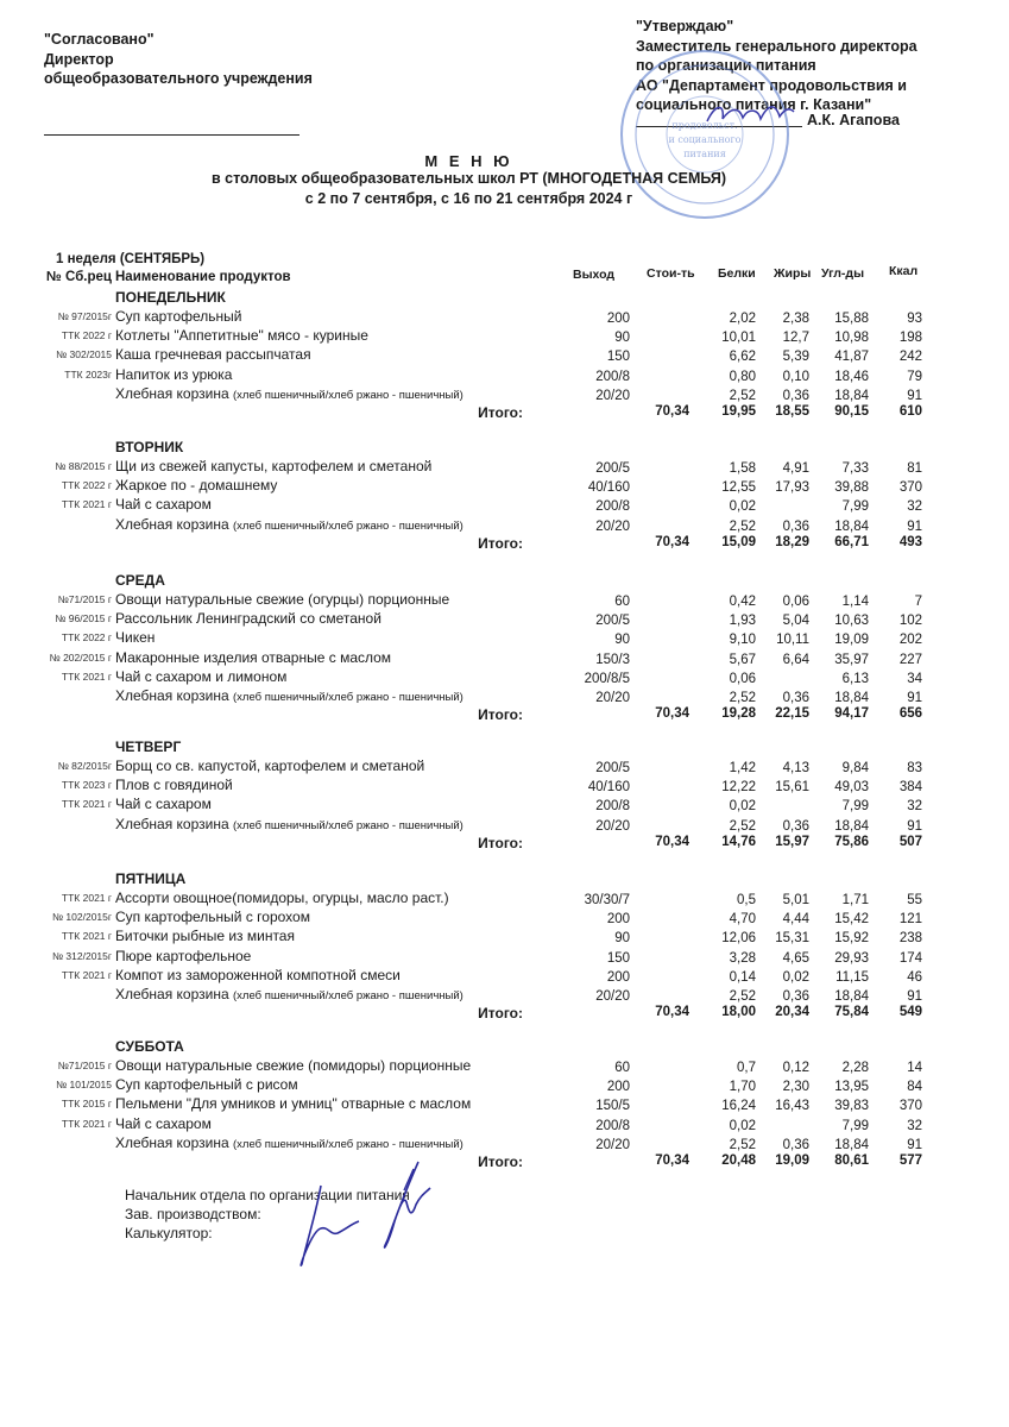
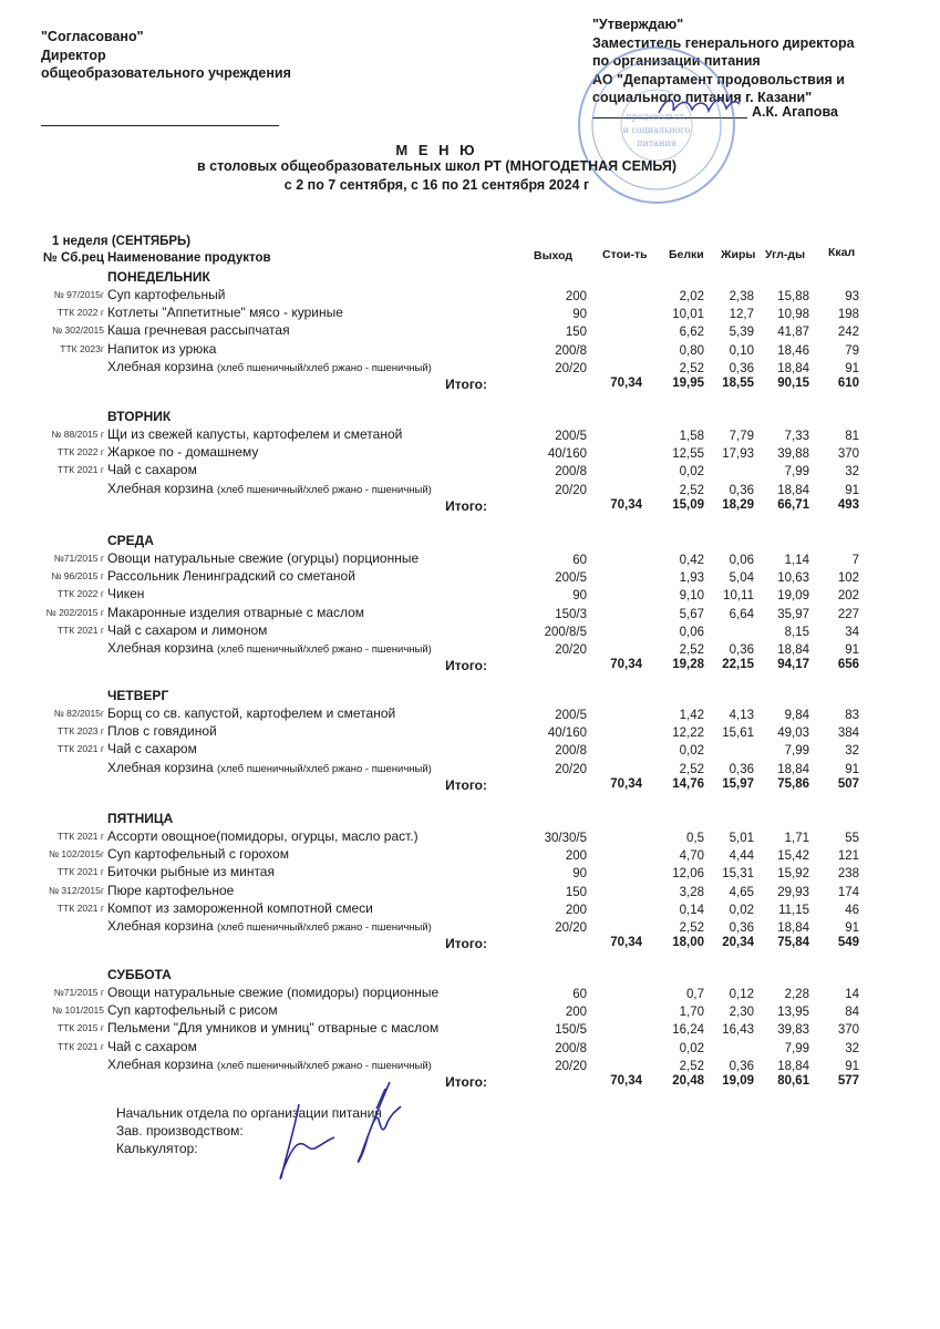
  "Согласовано"
  Директор
  общеобразовательного учреждения
  "Утверждаю"
  Заместитель генерального директора
  по организации питания
  АО "Департамент продовольствия и
  социального питания г. Казани"
  А.К. Агапова
  продовольст.
  и социального
  питания
  М Е Н Ю
  в столовых общеобразовательных школ РТ (МНОГОДЕТНАЯ СЕМЬЯ)
  с 2 по 7 сентября, с 16 по 21 сентября 2024 г
  1 неделя (СЕНТЯБРЬ)
  № Сб.рец
  Наименование продуктов
  Выход
  Стои-ть
  Белки
  Жиры
  Угл-ды
  Ккал
  ПОНЕДЕЛЬНИК
  № 97/2015г
  Суп картофельный
  200
  2,02
  2,38
  15,88
  93
  ТТК 2022 г
  Котлеты "Аппетитные" мясо - куриные
  90
  10,01
  12,7
  10,98
  198
  № 302/2015
  Каша гречневая рассыпчатая
  150
  6,62
  5,39
  41,87
  242
  ТТК 2023г
  Напиток из урюка
  200/8
  0,80
  0,10
  18,46
  79
  Хлебная корзина (хлеб пшеничный/хлеб ржано - пшеничный)
  20/20
  2,52
  0,36
  18,84
  91
  Итого:
  70,34
  19,95
  18,55
  90,15
  610
  ВТОРНИК
  № 88/2015 г
  Щи из свежей капусты, картофелем и сметаной
  200/5
  1,58
- 4,91
+ 7,79
  7,33
  81
  ТТК 2022 г
  Жаркое по - домашнему
  40/160
  12,55
  17,93
  39,88
  370
  ТТК 2021 г
  Чай с сахаром
  200/8
  0,02
  7,99
  32
  Хлебная корзина (хлеб пшеничный/хлеб ржано - пшеничный)
  20/20
  2,52
  0,36
  18,84
  91
  Итого:
  70,34
  15,09
  18,29
  66,71
  493
  СРЕДА
  №71/2015 г
  Овощи натуральные свежие (огурцы) порционные
  60
  0,42
  0,06
  1,14
  7
  № 96/2015 г
  Рассольник Ленинградский со сметаной
  200/5
  1,93
  5,04
  10,63
  102
  ТТК 2022 г
  Чикен
  90
  9,10
  10,11
  19,09
  202
  № 202/2015 г
  Макаронные изделия отварные с маслом
  150/3
  5,67
  6,64
  35,97
  227
  ТТК 2021 г
  Чай с сахаром и лимоном
  200/8/5
  0,06
- 6,13
+ 8,15
  34
  Хлебная корзина (хлеб пшеничный/хлеб ржано - пшеничный)
  20/20
  2,52
  0,36
  18,84
  91
  Итого:
  70,34
  19,28
  22,15
  94,17
  656
  ЧЕТВЕРГ
  № 82/2015г
  Борщ со св. капустой, картофелем и сметаной
  200/5
  1,42
  4,13
  9,84
  83
  ТТК 2023 г
  Плов с говядиной
  40/160
  12,22
  15,61
  49,03
  384
  ТТК 2021 г
  Чай с сахаром
  200/8
  0,02
  7,99
  32
  Хлебная корзина (хлеб пшеничный/хлеб ржано - пшеничный)
  20/20
  2,52
  0,36
  18,84
  91
  Итого:
  70,34
  14,76
  15,97
  75,86
  507
  ПЯТНИЦА
  ТТК 2021 г
  Ассорти овощное(помидоры, огурцы, масло раст.)
- 30/30/7
+ 30/30/5
  0,5
  5,01
  1,71
  55
  № 102/2015г
  Суп картофельный с горохом
  200
  4,70
  4,44
  15,42
  121
  ТТК 2021 г
  Биточки рыбные из минтая
  90
  12,06
  15,31
  15,92
  238
  № 312/2015г
  Пюре картофельное
  150
  3,28
  4,65
  29,93
  174
  ТТК 2021 г
  Компот из замороженной компотной смеси
  200
  0,14
  0,02
  11,15
  46
  Хлебная корзина (хлеб пшеничный/хлеб ржано - пшеничный)
  20/20
  2,52
  0,36
  18,84
  91
  Итого:
  70,34
  18,00
  20,34
  75,84
  549
  СУББОТА
  №71/2015 г
  Овощи натуральные свежие (помидоры) порционные
  60
  0,7
  0,12
  2,28
  14
  № 101/2015
  Суп картофельный с рисом
  200
  1,70
  2,30
  13,95
  84
  ТТК 2015 г
  Пельмени "Для умников и умниц" отварные с маслом
  150/5
  16,24
  16,43
  39,83
  370
  ТТК 2021 г
  Чай с сахаром
  200/8
  0,02
  7,99
  32
  Хлебная корзина (хлеб пшеничный/хлеб ржано - пшеничный)
  20/20
  2,52
  0,36
  18,84
  91
  Итого:
  70,34
  20,48
  19,09
  80,61
  577
  Начальник отдела по организации питания
  Зав. производством:
  Калькулятор:
